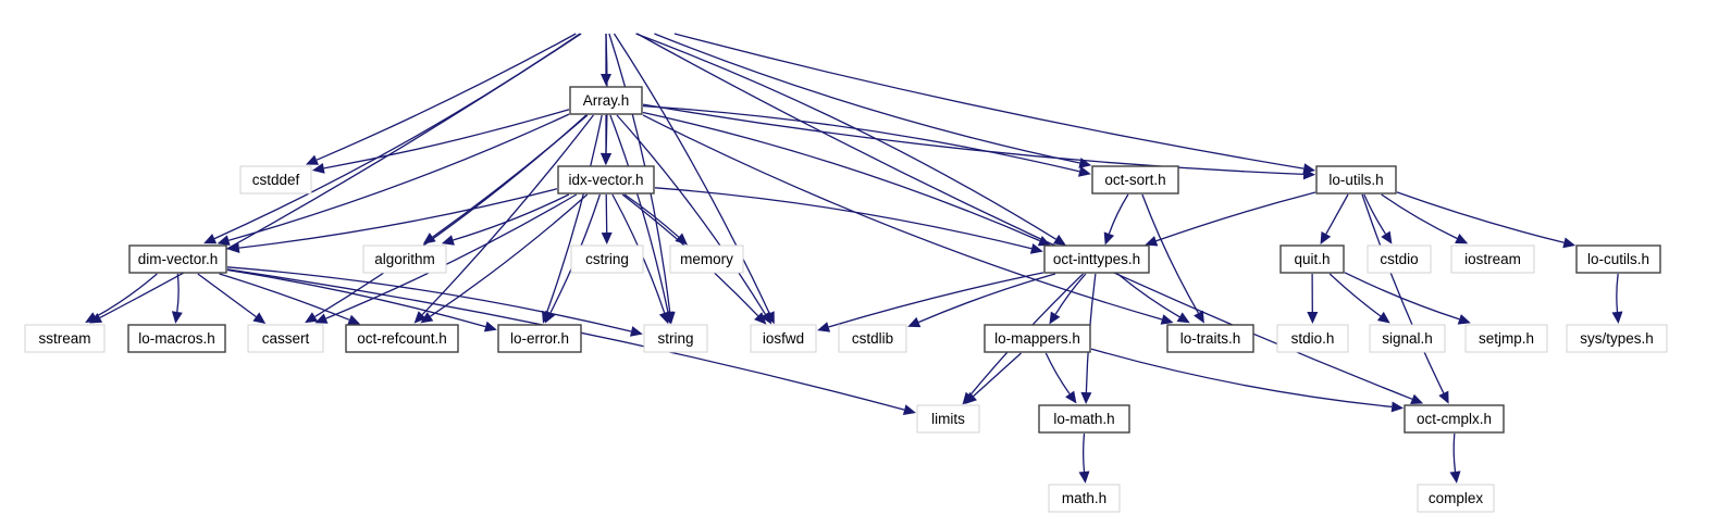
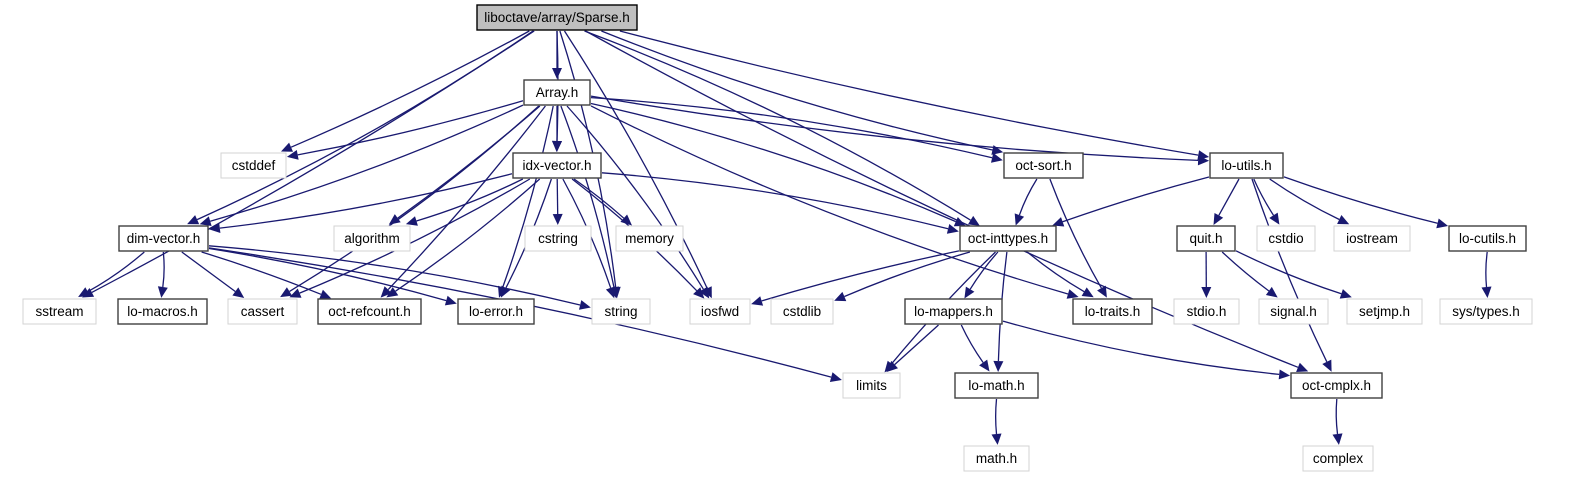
+ liboctave/array/Sparse.h
  Array.h
  cstddef
  idx-vector.h
  oct-sort.h
  lo-utils.h
  dim-vector.h
  algorithm
  cstring
  memory
  oct-inttypes.h
  quit.h
  cstdio
  iostream
  lo-cutils.h
  sstream
  lo-macros.h
  cassert
  oct-refcount.h
  lo-error.h
  string
  iosfwd
  cstdlib
  lo-mappers.h
  lo-traits.h
  stdio.h
  signal.h
  setjmp.h
  sys/types.h
  limits
  lo-math.h
  oct-cmplx.h
  math.h
  complex
